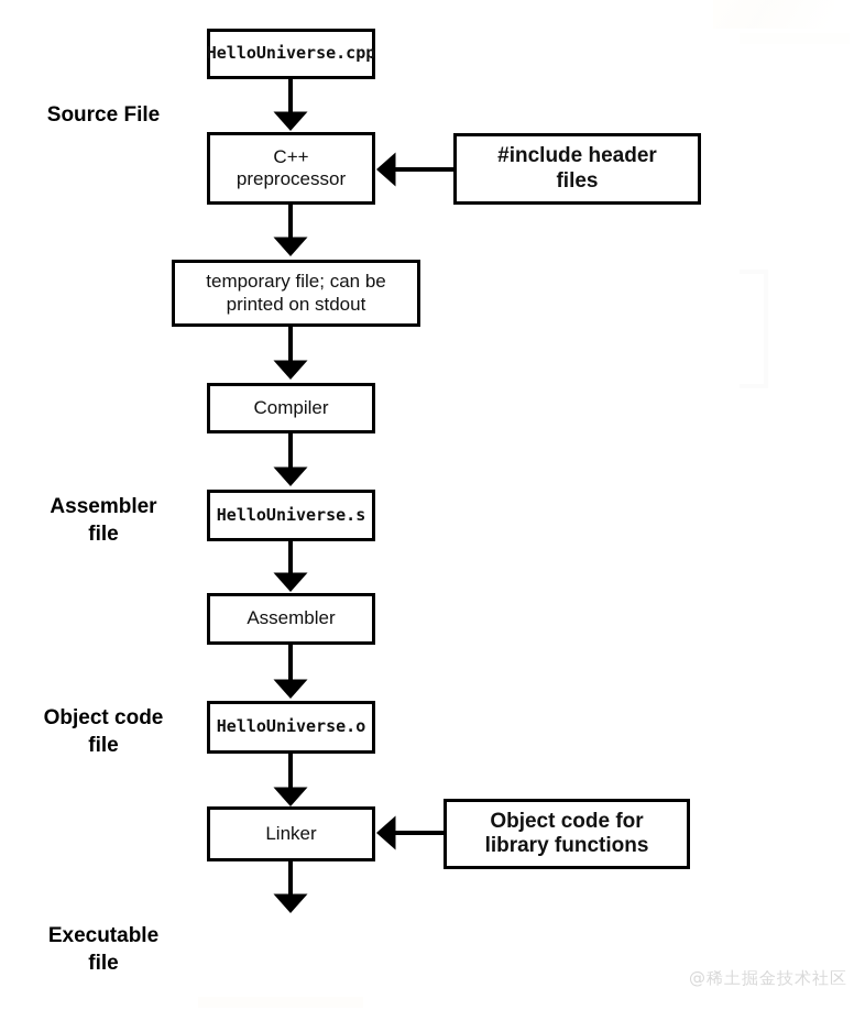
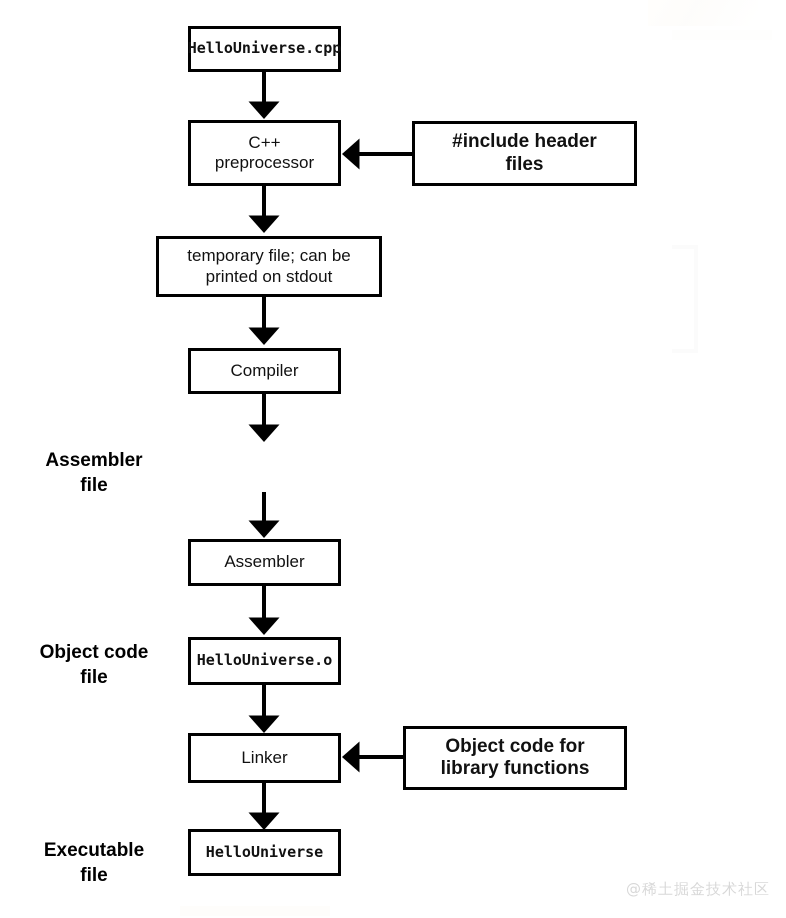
- Source File
  Assembler
  file
  Object code
  file
  Executable
  file
  HelloUniverse.cpp
  C++
  preprocessor
  temporary file; can be
  printed on stdout
  Compiler
- HelloUniverse.s
  Assembler
  HelloUniverse.o
  Linker
+ HelloUniverse
  #include header
  files
  Object code for
  library functions
  @稀土掘金技术社区
